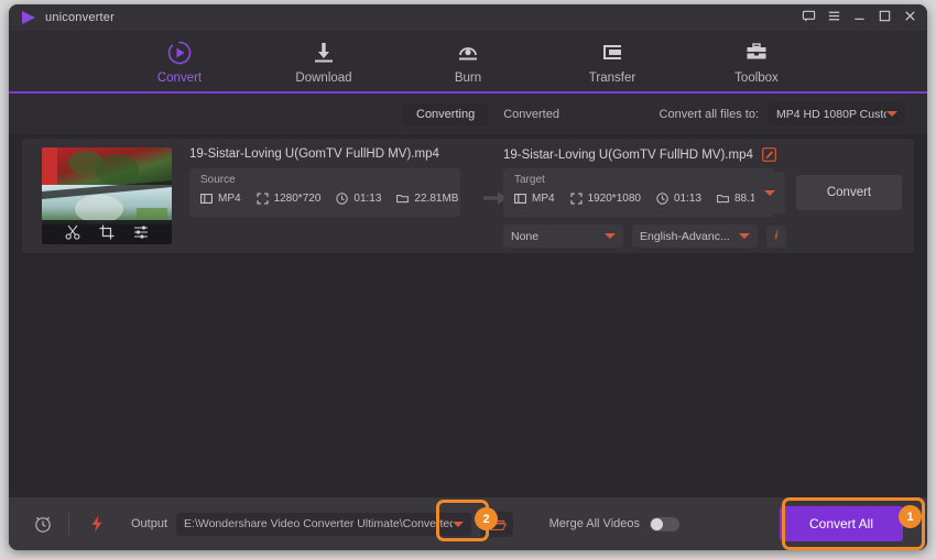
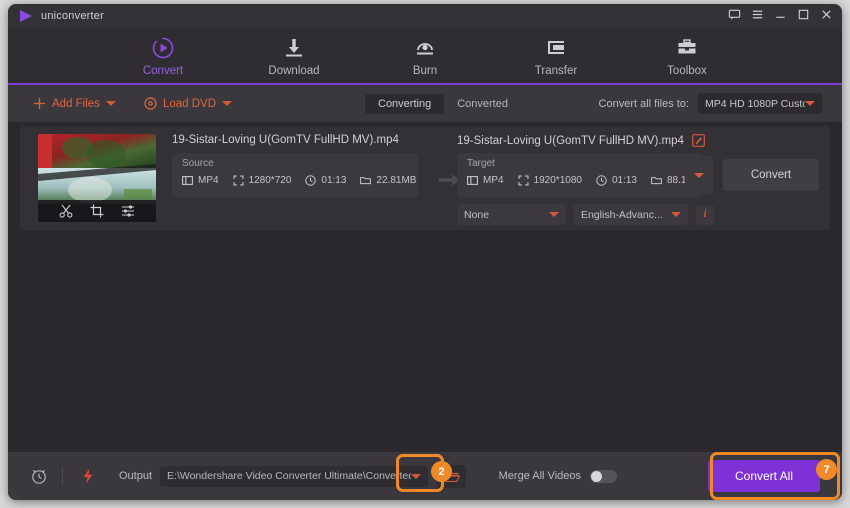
  uniconverter
  Convert
  Download
  Burn
  Transfer
  Toolbox
+ Add Files
+ Load DVD
  Converting
  Converted
  Convert all files to:
  MP4 HD 1080P Cust
  19-Sistar-Loving U(GomTV FullHD MV).mp4
  Source
  MP4
  1280*720
  01:13
  22.81MB
  19-Sistar-Loving U(GomTV FullHD MV).mp4
  Target
  MP4
  1920*1080
  01:13
  Convert
  None
  English-Advanc...
  i
  Output
  E:\Wondershare Video Converter Ultimate\Converte
  Merge All Videos
  Convert All
  2
- 1
+ 7
